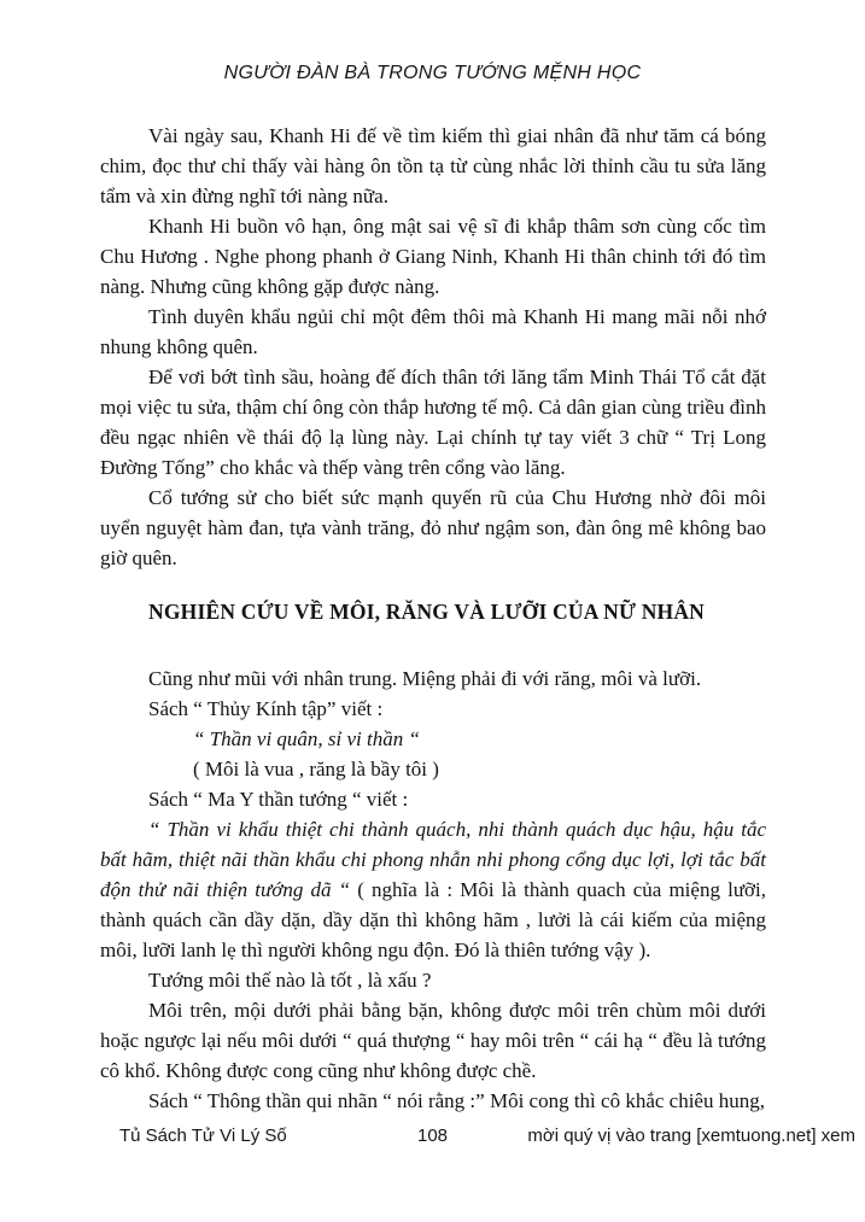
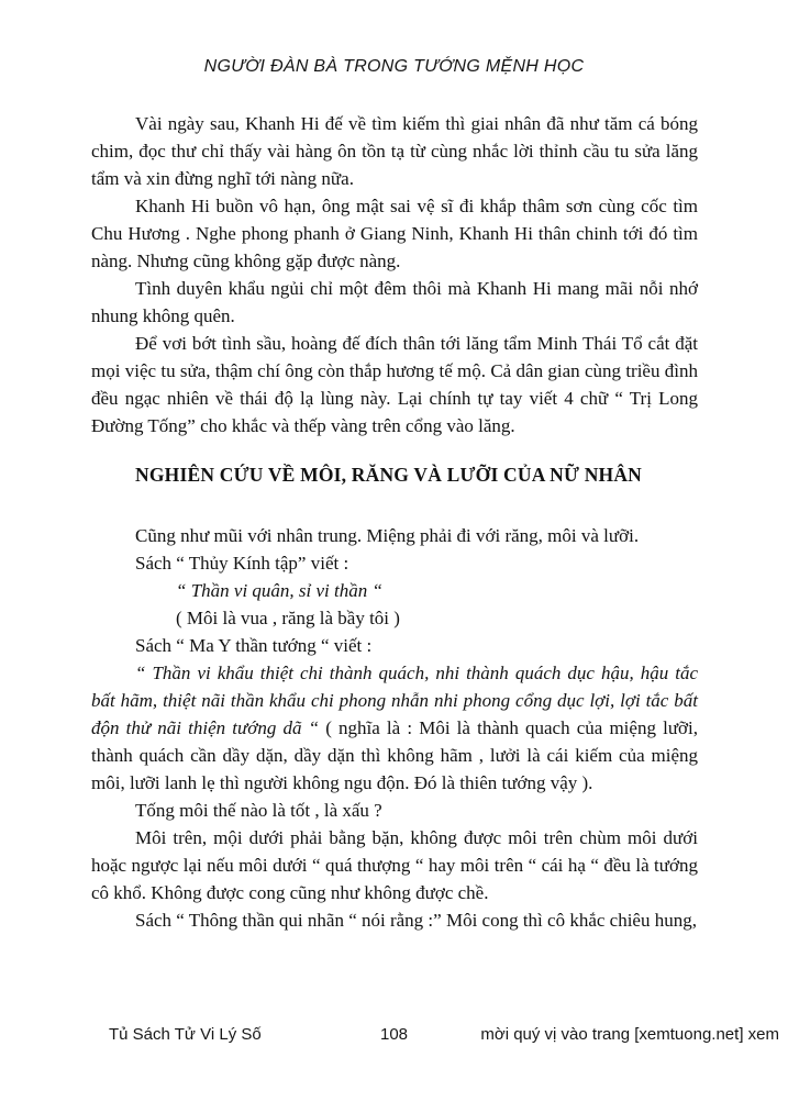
  NGƯỜI ĐÀN BÀ TRONG TƯỚNG MỆNH HỌC
  Vài ngày sau, Khanh Hi đế về tìm kiếm thì giai nhân đã như tăm cá bóng chim, đọc thư chỉ thấy vài hàng ôn tồn tạ từ cùng nhắc lời thỉnh cầu tu sửa lăng tẩm và xin đừng nghĩ tới nàng nữa.
  Khanh Hi buồn vô hạn, ông mật sai vệ sĩ đi khắp thâm sơn cùng cốc tìm Chu Hương . Nghe phong phanh ở Giang Ninh, Khanh Hi thân chinh tới đó tìm nàng. Nhưng cũng không gặp được nàng.
  Tình duyên khẩu ngủi chỉ một đêm thôi mà Khanh Hi mang mãi nỗi nhớ nhung không quên.
- Để vơi bớt tình sầu, hoàng đế đích thân tới lăng tẩm Minh Thái Tổ cắt đặt mọi việc tu sửa, thậm chí ông còn thắp hương tế mộ. Cả dân gian cùng triều đình đều ngạc nhiên về thái độ lạ lùng này. Lại chính tự tay viết 3 chữ “ Trị Long Đường Tống” cho khắc và thếp vàng trên cổng vào lăng.
+ Để vơi bớt tình sầu, hoàng đế đích thân tới lăng tẩm Minh Thái Tổ cắt đặt mọi việc tu sửa, thậm chí ông còn thắp hương tế mộ. Cả dân gian cùng triều đình đều ngạc nhiên về thái độ lạ lùng này. Lại chính tự tay viết 4 chữ “ Trị Long Đường Tống” cho khắc và thếp vàng trên cổng vào lăng.
- Cổ tướng sử cho biết sức mạnh quyến rũ của Chu Hương nhờ đôi môi uyển nguyệt hàm đan, tựa vành trăng, đỏ như ngậm son, đàn ông mê không bao giờ quên.
  NGHIÊN CỨU VỀ MÔI, RĂNG VÀ LƯỠI CỦA NỮ NHÂN
  Cũng như mũi với nhân trung. Miệng phải đi với răng, môi và lưỡi.
  Sách “ Thủy Kính tập” viết :
  “ Thần vi quân, sỉ vi thần “
  ( Môi là vua , răng là bầy tôi )
  Sách “ Ma Y thần tướng “ viết :
  “ Thần vi khẩu thiệt chi thành quách, nhi thành quách dục hậu, hậu tắc bất hãm, thiệt nãi thần khẩu chi phong nhẫn nhi phong cổng dục lợi, lợi tắc bất độn thử nãi thiện tướng dã “ ( nghĩa là : Môi là thành quach của miệng lưỡi, thành quách cần dầy dặn, dầy dặn thì không hãm , lưởi là cái kiếm của miệng môi, lưỡi lanh lẹ thì người không ngu độn. Đó là thiên tướng vậy ).
- Tướng môi thế nào là tốt , là xấu ?
+ Tống môi thế nào là tốt , là xấu ?
  Môi trên, mội dưới phải bằng bặn, không được môi trên chùm môi dưới hoặc ngược lại nếu môi dưới “ quá thượng “ hay môi trên “ cái hạ “ đều là tướng cô khổ. Không được cong cũng như không được chề.
  Sách “ Thông thần qui nhãn “ nói rằng :” Môi cong thì cô khắc chiêu hung,
  Tủ Sách Tử Vi Lý Số
  108
  mời quý vị vào trang [xemtuong.net] xem
